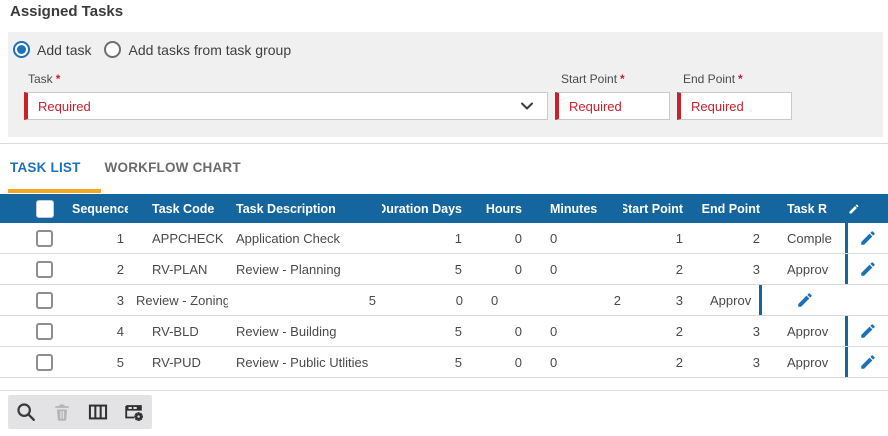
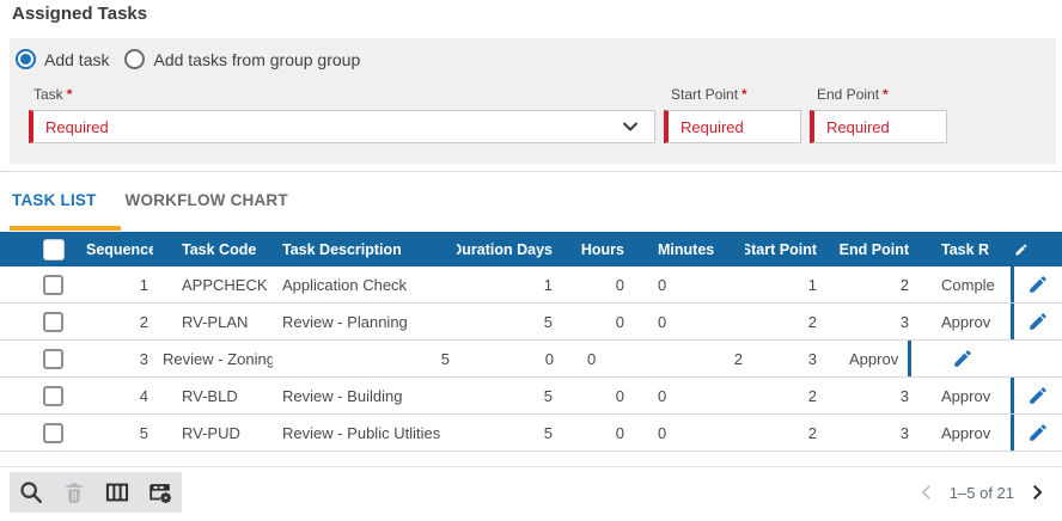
  Assigned Tasks
  Add task
- Add tasks from task group
+ Add tasks from group group
  Task *
  Required
  Start Point *
  Required
  End Point *
  Required
  TASK LIST
  WORKFLOW CHART
  Sequence
  Task Code
  Task Description
  Duration Days
  Hours
  Minutes
  Start Point
  End Point
  Task R
  1
  APPCHECK
  Application Check
  1
  0
  0
  1
  2
  Comple
  2
  RV-PLAN
  Review - Planning
  5
  0
  0
  2
  3
  Approv
  3
  Review - Zoning
  5
  0
  0
  2
  3
  Approv
  4
  RV-BLD
  Review - Building
  5
  0
  0
  2
  3
  Approv
  5
  RV-PUD
  Review - Public Utlities
  5
  0
  0
  2
  3
  Approv
+ 1–5 of 21
